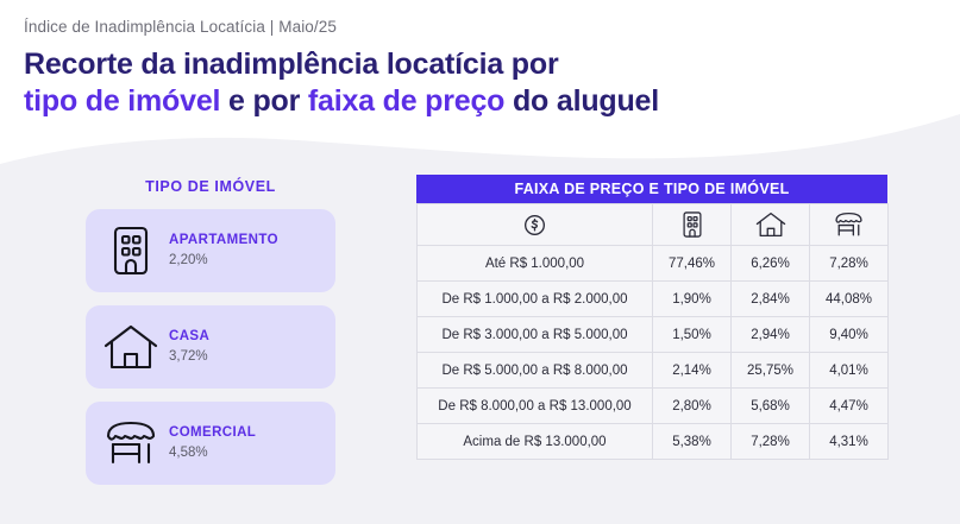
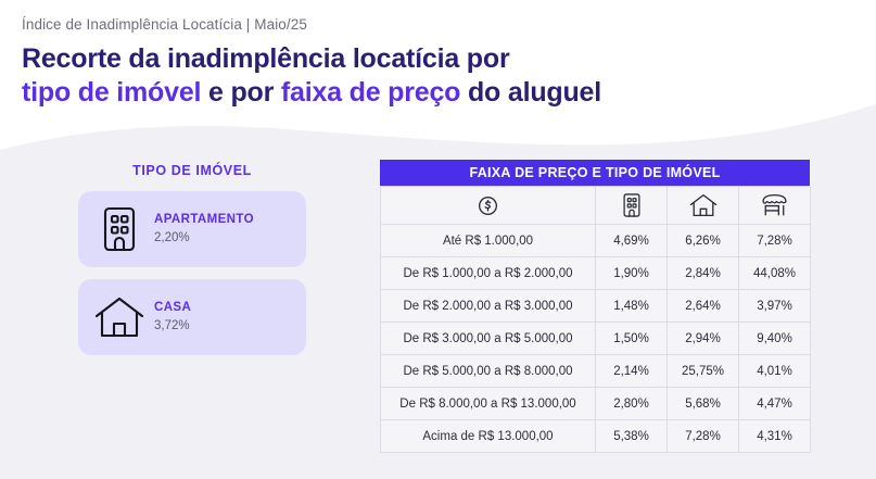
  Índice de Inadimplência Locatícia | Maio/25
  Recorte da inadimplência locatícia por
  tipo de imóvel e por faixa de preço do aluguel
  TIPO DE IMÓVEL
  APARTAMENTO
  2,20%
  CASA
  3,72%
- COMERCIAL
- 4,58%
  FAIXA DE PREÇO E TIPO DE IMÓVEL
- Até R$ 1.000,00	77,46%	6,26%	7,28%
+ Até R$ 1.000,00	4,69%	6,26%	7,28%
  De R$ 1.000,00 a R$ 2.000,00	1,90%	2,84%	44,08%
+ De R$ 2.000,00 a R$ 3.000,00	1,48%	2,64%	3,97%
  De R$ 3.000,00 a R$ 5.000,00	1,50%	2,94%	9,40%
  De R$ 5.000,00 a R$ 8.000,00	2,14%	25,75%	4,01%
  De R$ 8.000,00 a R$ 13.000,00	2,80%	5,68%	4,47%
  Acima de R$ 13.000,00	5,38%	7,28%	4,31%
